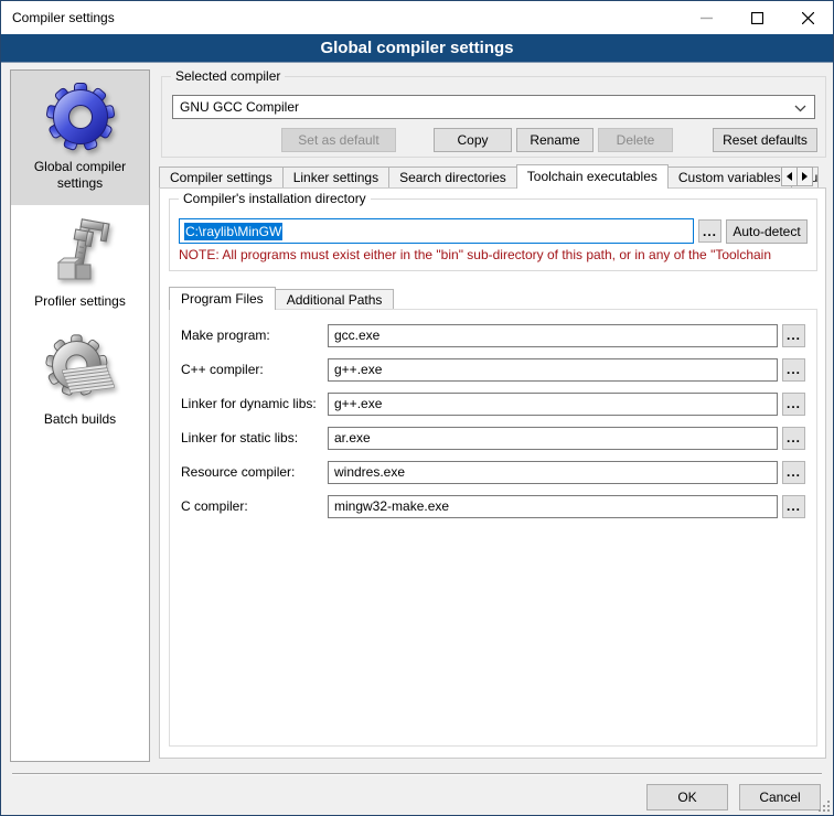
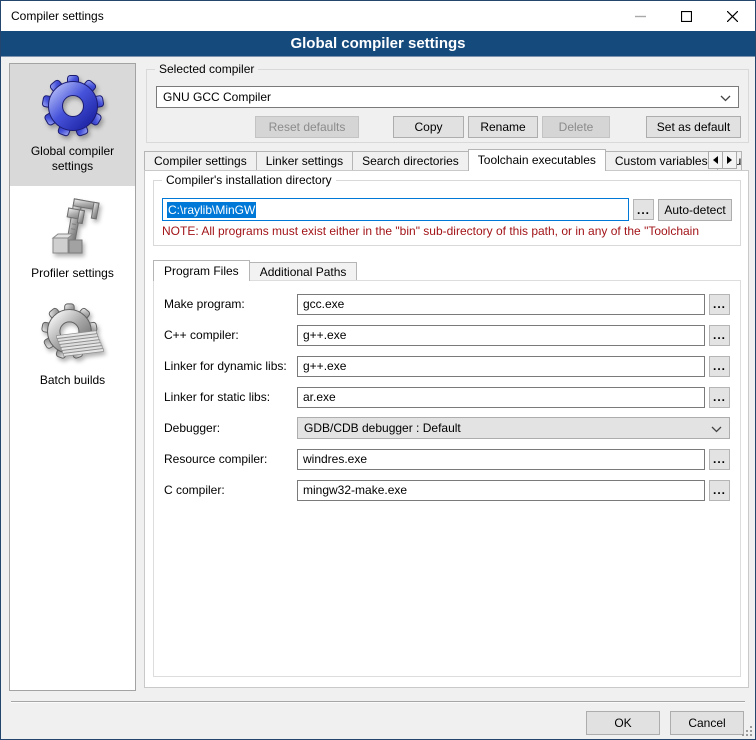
  Compiler settings
  Global compiler settings
  Global compiler settings
  Profiler settings
  Batch builds
  Selected compiler
  GNU GCC Compiler
- Set as default
+ Reset defaults
  Copy
  Rename
  Delete
- Reset defaults
+ Set as default
  Compiler settings
  Linker settings
  Search directories
  Toolchain executables
  Custom variables
  Compiler's installation directory
  C:\raylib\MinGW
  ...
  Auto-detect
  NOTE: All programs must exist either in the "bin" sub-directory of this path, or in any of the "Toolchain
  Program Files
  Additional Paths
  Make program:
  gcc.exe
  ...
  C++ compiler:
  g++.exe
  ...
  Linker for dynamic libs:
  g++.exe
  ...
  Linker for static libs:
  ar.exe
  ...
+ Debugger:
+ GDB/CDB debugger : Default
  Resource compiler:
  windres.exe
  ...
  C compiler:
  mingw32-make.exe
  ...
  OK
  Cancel
